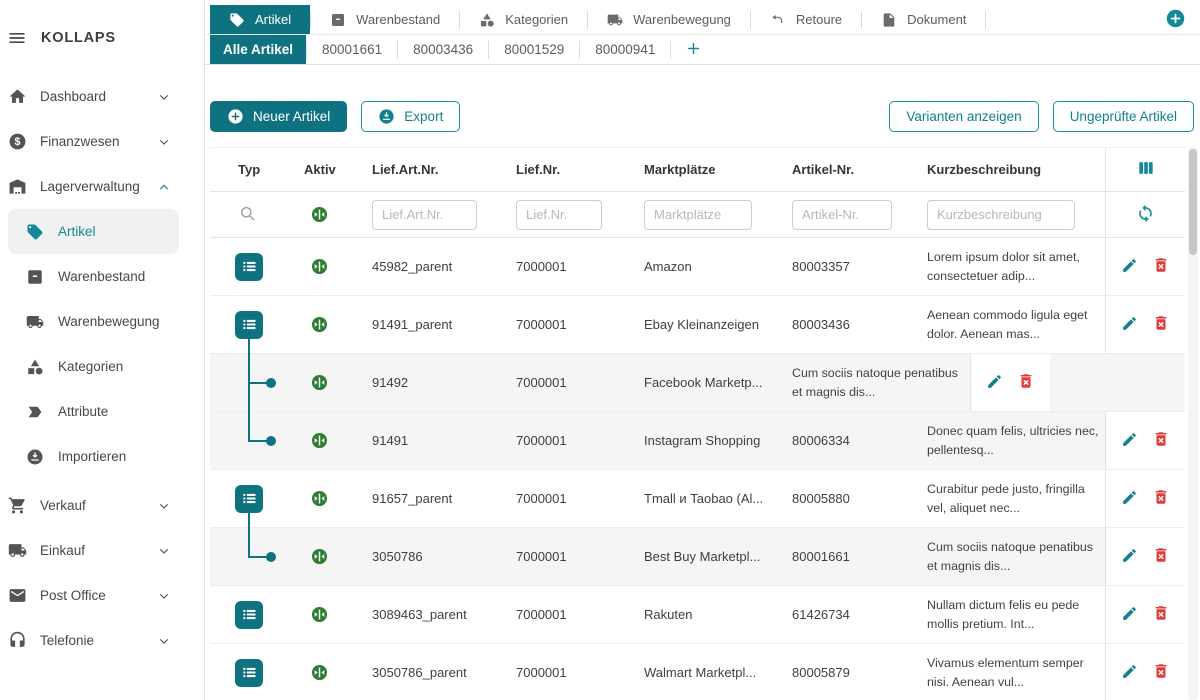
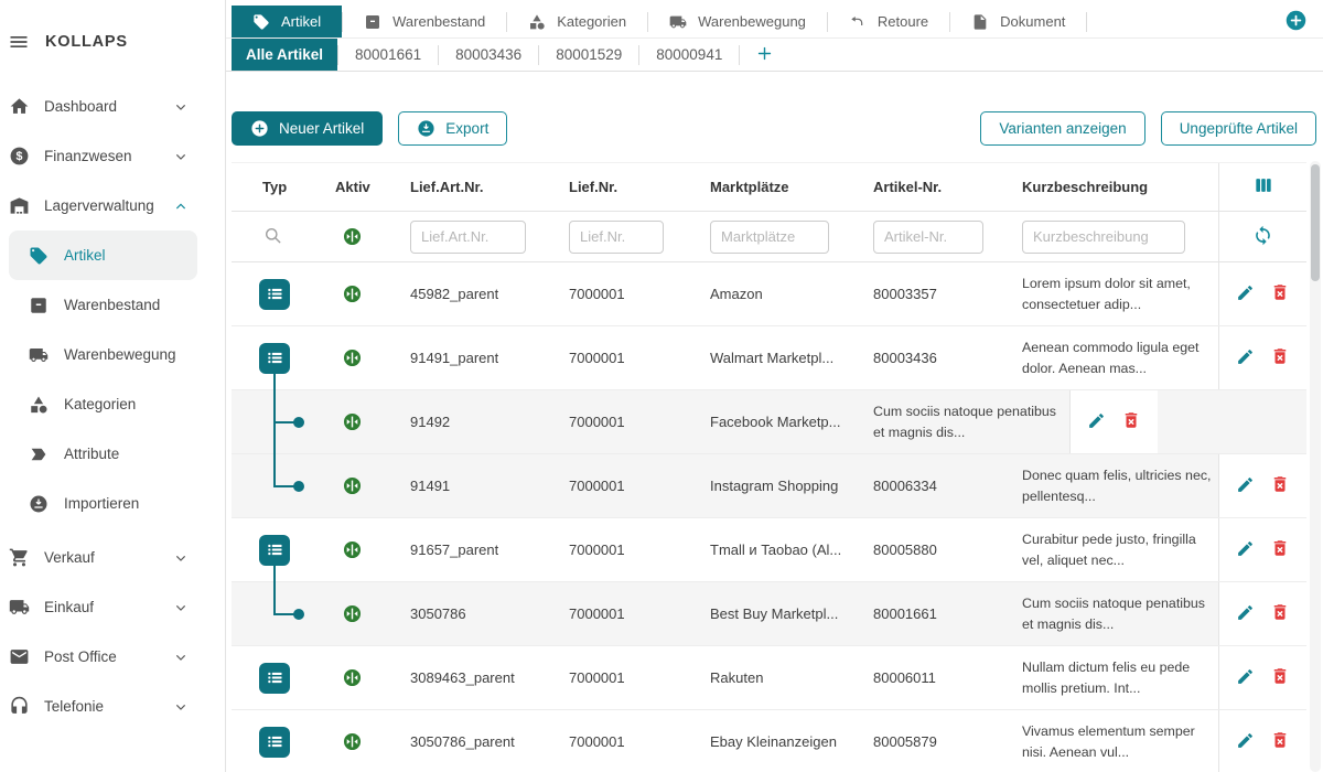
  KOLLAPS
  Dashboard
  $
  Finanzwesen
  Lagerverwaltung
  Artikel
  Warenbestand
  Warenbewegung
  Kategorien
  Attribute
  Importieren
  Verkauf
  Einkauf
  Post Office
  Telefonie
  Artikel
  Warenbestand
  Kategorien
  Warenbewegung
  Retoure
  Dokument
  Alle Artikel
  80001661
  80003436
  80001529
  80000941
  Neuer Artikel
  Export
  Varianten anzeigen
  Ungeprüfte Artikel
  Typ
  Aktiv
  Lief.Art.Nr.
  Lief.Nr.
  Marktplätze
  Artikel-Nr.
  Kurzbeschreibung
  Lief.Art.Nr.
  Lief.Nr.
  Marktplätze
  Artikel-Nr.
  Kurzbeschreibung
  45982_parent
  7000001
  Amazon
  80003357
  Lorem ipsum dolor sit amet, consectetuer adip...
  91491_parent
  7000001
- Ebay Kleinanzeigen
+ Walmart Marketpl...
  80003436
  Aenean commodo ligula eget dolor. Aenean mas...
  91492
  7000001
  Facebook Marketp...
  Cum sociis natoque penatibus et magnis dis...
  91491
  7000001
  Instagram Shopping
  80006334
  Donec quam felis, ultricies nec, pellentesq...
  91657_parent
  7000001
  Tmall и Taobao (Al...
  80005880
  Curabitur pede justo, fringilla vel, aliquet nec...
  3050786
  7000001
  Best Buy Marketpl...
  80001661
  Cum sociis natoque penatibus et magnis dis...
  3089463_parent
  7000001
  Rakuten
- 61426734
+ 80006011
  Nullam dictum felis eu pede mollis pretium. Int...
  3050786_parent
  7000001
- Walmart Marketpl...
+ Ebay Kleinanzeigen
  80005879
  Vivamus elementum semper nisi. Aenean vul...
